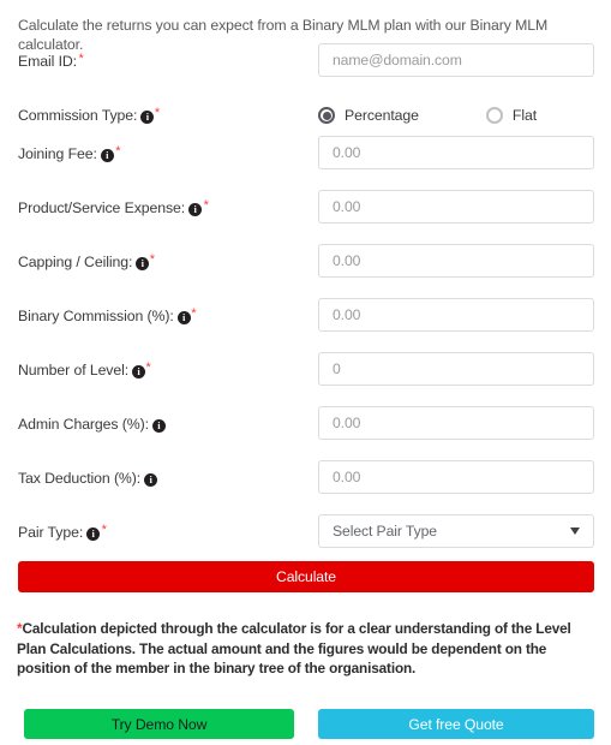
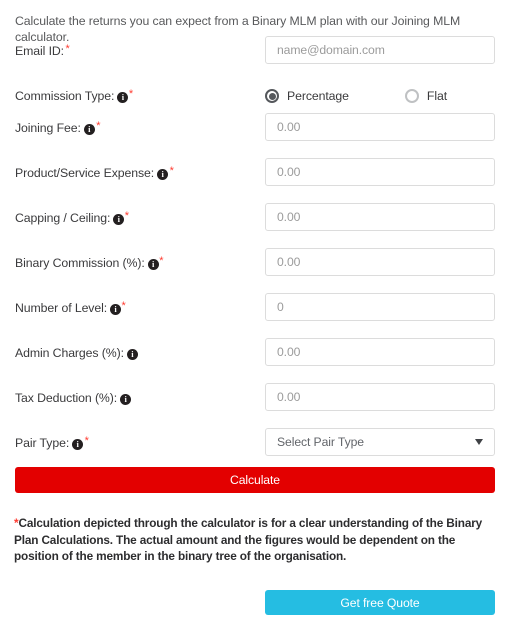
- Calculate the returns you can expect from a Binary MLM plan with our Binary MLM calculator.
+ Calculate the returns you can expect from a Binary MLM plan with our Joining MLM calculator.
  Email ID:
  *
  name@domain.com
  Commission Type:
  i
  *
  Percentage
  Flat
  Joining Fee:
  i
  *
  0.00
  Product/Service Expense:
  i
  *
  0.00
  Capping / Ceiling:
  i
  *
  0.00
  Binary Commission (%):
  i
  *
  0.00
  Number of Level:
  i
  *
  0
  Admin Charges (%):
  i
  0.00
  Tax Deduction (%):
  i
  0.00
  Pair Type:
  i
  *
  Select Pair Type
  Calculate
- *Calculation depicted through the calculator is for a clear understanding of the Level Plan Calculations. The actual amount and the figures would be dependent on the position of the member in the binary tree of the organisation.
+ *Calculation depicted through the calculator is for a clear understanding of the Binary Plan Calculations. The actual amount and the figures would be dependent on the position of the member in the binary tree of the organisation.
- Try Demo Now
  Get free Quote
